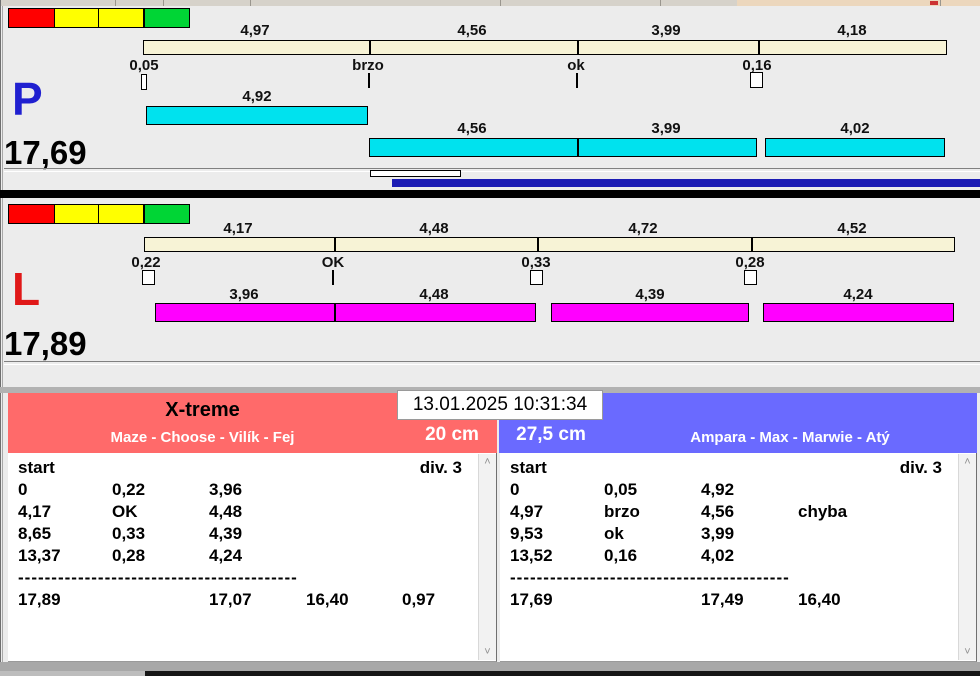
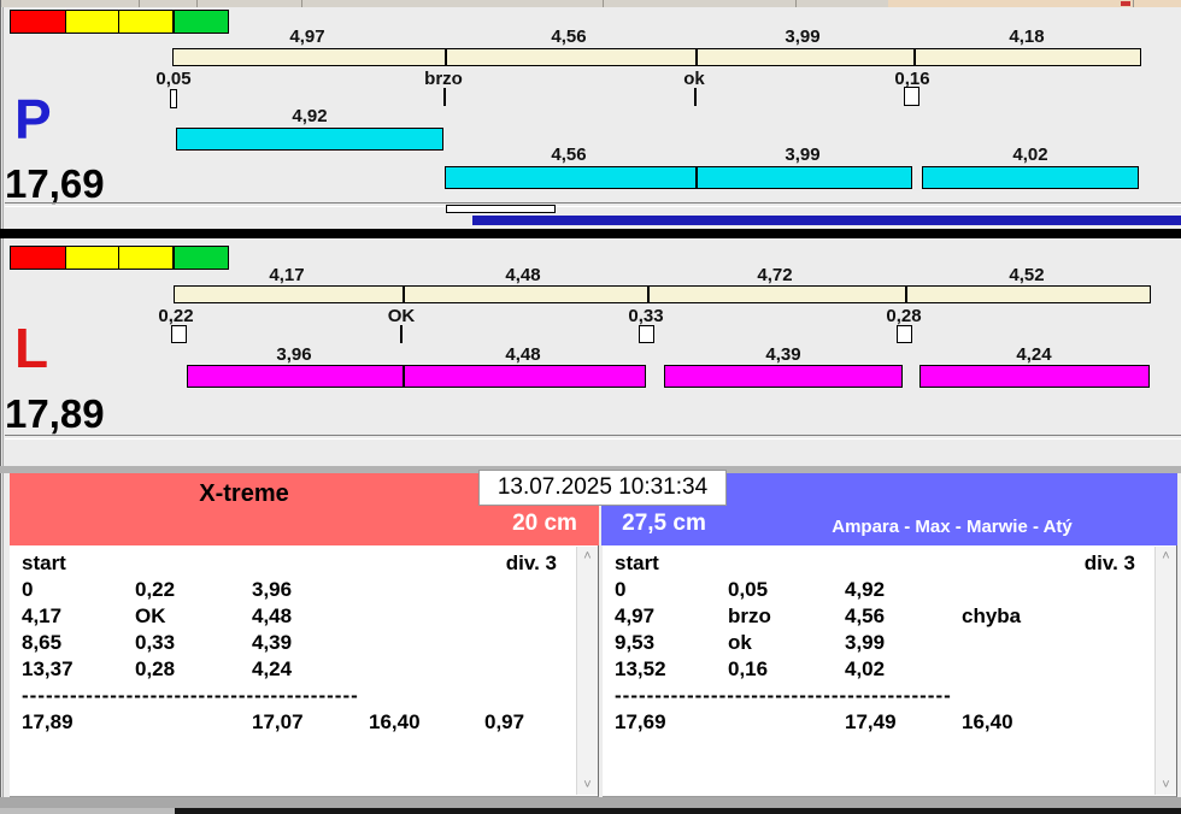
  4,97
  4,56
  3,99
  4,18
  0,05
  brzo
  ok
  0,16
  P
  4,92
  4,56
  3,99
  4,02
  17,69
  4,17
  4,48
  4,72
  4,52
  0,22
  OK
  0,33
  0,28
  L
  3,96
  4,48
  4,39
  4,24
  17,89
  X-treme
- Maze - Choose - Vilík - Fej
  20 cm
  27,5 cm
  Ampara - Max - Marwie - Atý
- 13.01.2025 10:31:34
+ 13.07.2025 10:31:34
  start
  div. 3
  0
  0,22
  3,96
  4,17
  OK
  4,48
  8,65
  0,33
  4,39
  13,37
  0,28
  4,24
  ------------------------------------------
  17,89
  17,07
  16,40
  0,97
  ˄
  ˅
  start
  div. 3
  0
  0,05
  4,92
  4,97
  brzo
  4,56
  chyba
  9,53
  ok
  3,99
  13,52
  0,16
  4,02
  ------------------------------------------
  17,69
  17,49
  16,40
  ˄
  ˅
